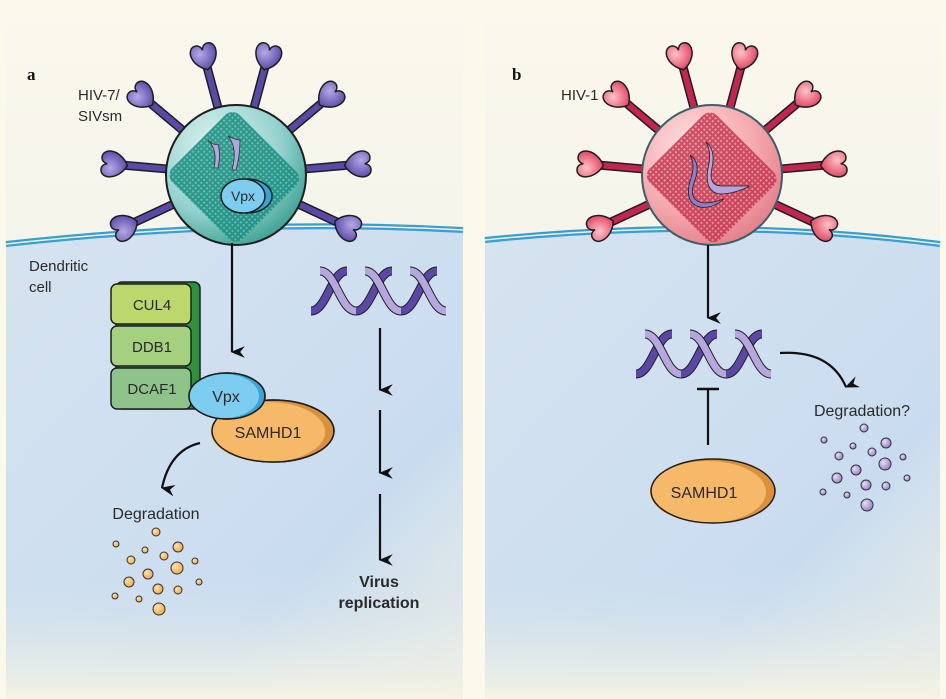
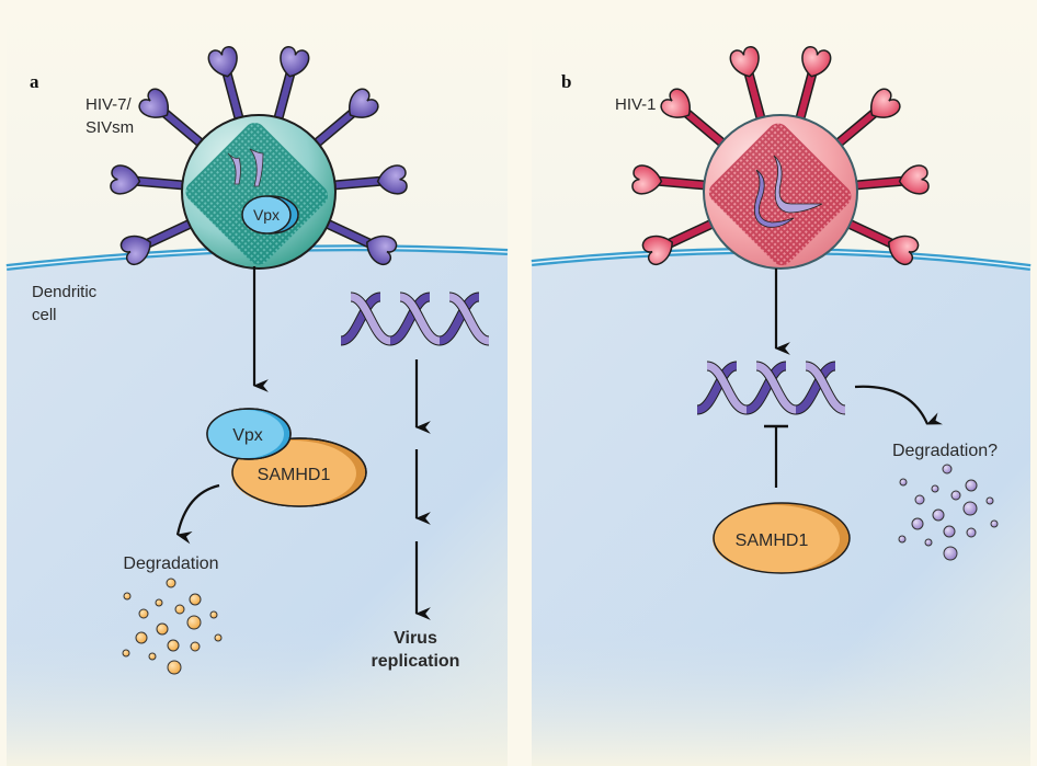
  a
  HIV-7/
  SIVsm
  Vpx
  Dendritic
  cell
- CUL4
- DDB1
- DCAF1
  SAMHD1
  Vpx
  Degradation
  Virus
  replication
  b
  HIV-1
  SAMHD1
  Degradation?
